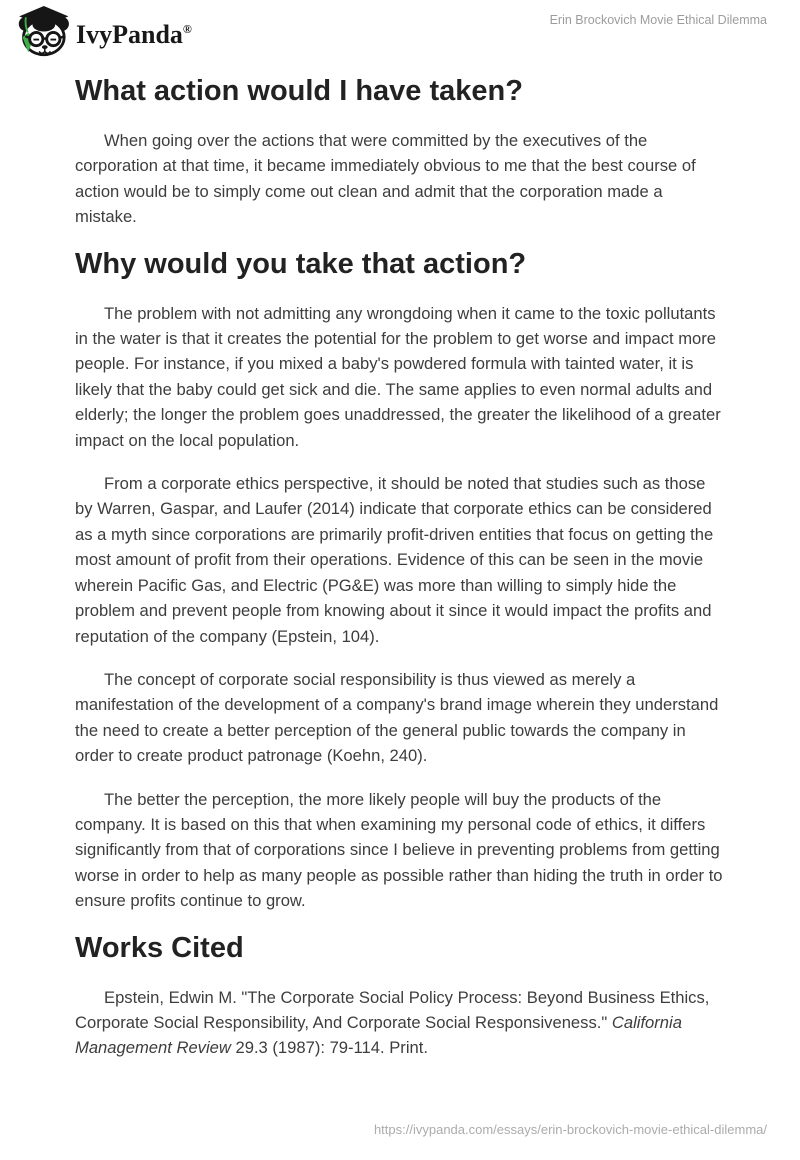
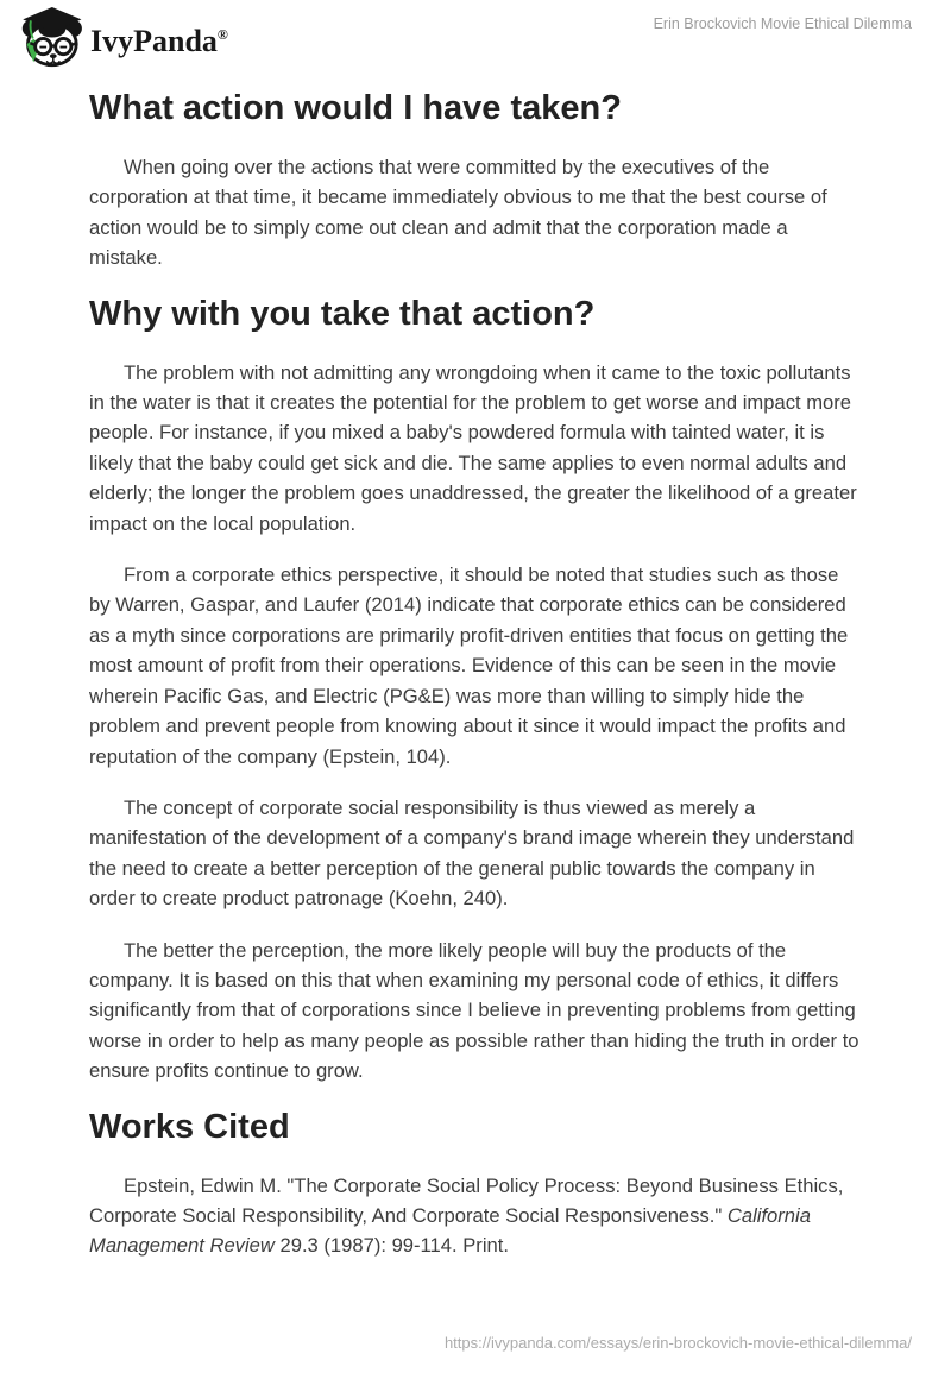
  IvyPanda®
  Erin Brockovich Movie Ethical Dilemma
  What action would I have taken?
  When going over the actions that were committed by the executives of the corporation at that time, it became immediately obvious to me that the best course of action would be to simply come out clean and admit that the corporation made a mistake.
- Why would you take that action?
+ Why with you take that action?
  The problem with not admitting any wrongdoing when it came to the toxic pollutants in the water is that it creates the potential for the problem to get worse and impact more people. For instance, if you mixed a baby's powdered formula with tainted water, it is likely that the baby could get sick and die. The same applies to even normal adults and elderly; the longer the problem goes unaddressed, the greater the likelihood of a greater impact on the local population.
  From a corporate ethics perspective, it should be noted that studies such as those by Warren, Gaspar, and Laufer (2014) indicate that corporate ethics can be considered as a myth since corporations are primarily profit-driven entities that focus on getting the most amount of profit from their operations. Evidence of this can be seen in the movie wherein Pacific Gas, and Electric (PG&E) was more than willing to simply hide the problem and prevent people from knowing about it since it would impact the profits and reputation of the company (Epstein, 104).
  The concept of corporate social responsibility is thus viewed as merely a manifestation of the development of a company's brand image wherein they understand the need to create a better perception of the general public towards the company in order to create product patronage (Koehn, 240).
  The better the perception, the more likely people will buy the products of the company. It is based on this that when examining my personal code of ethics, it differs significantly from that of corporations since I believe in preventing problems from getting worse in order to help as many people as possible rather than hiding the truth in order to ensure profits continue to grow.
  Works Cited
- Epstein, Edwin M. "The Corporate Social Policy Process: Beyond Business Ethics, Corporate Social Responsibility, And Corporate Social Responsiveness." California Management Review 29.3 (1987): 79-114. Print.
+ Epstein, Edwin M. "The Corporate Social Policy Process: Beyond Business Ethics, Corporate Social Responsibility, And Corporate Social Responsiveness." California Management Review 29.3 (1987): 99-114. Print.
  https://ivypanda.com/essays/erin-brockovich-movie-ethical-dilemma/
